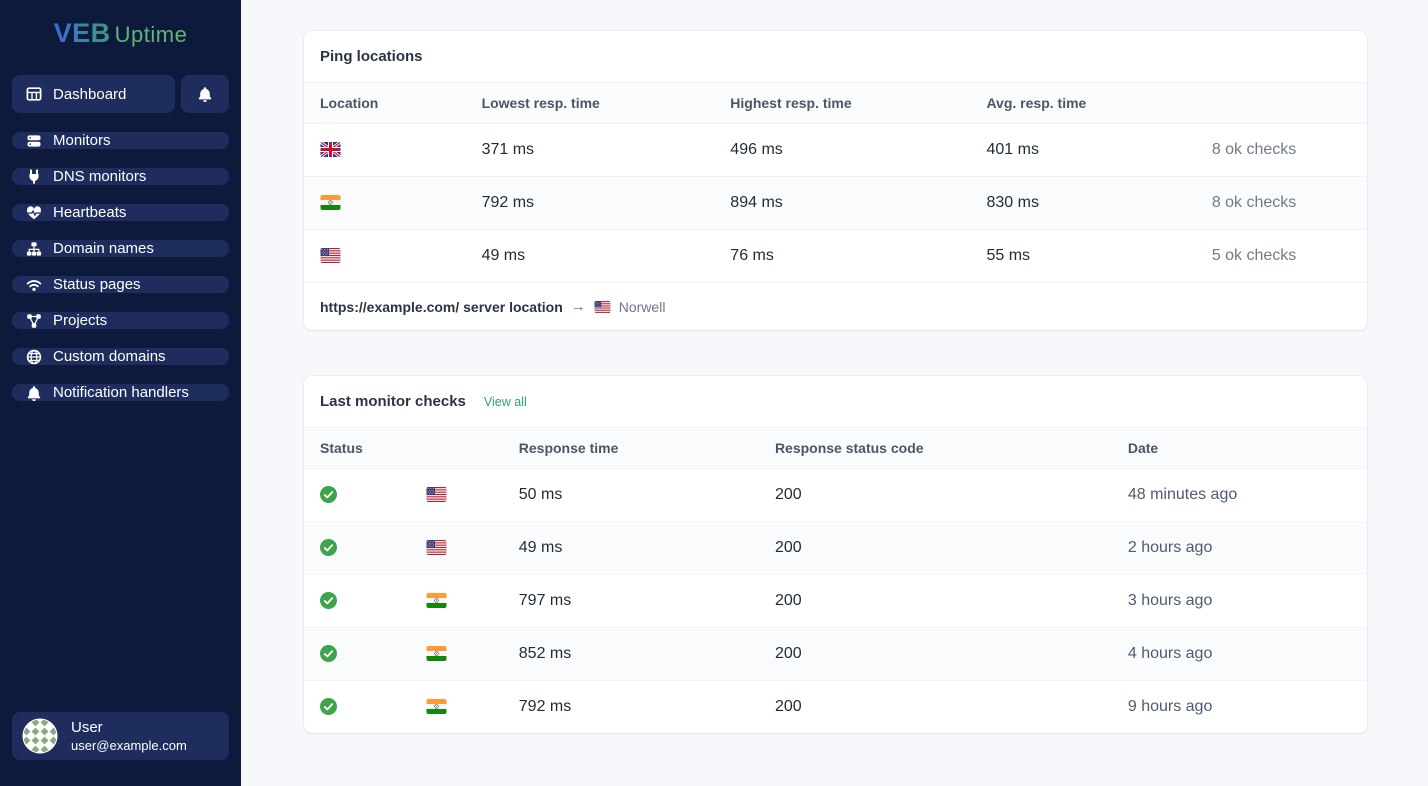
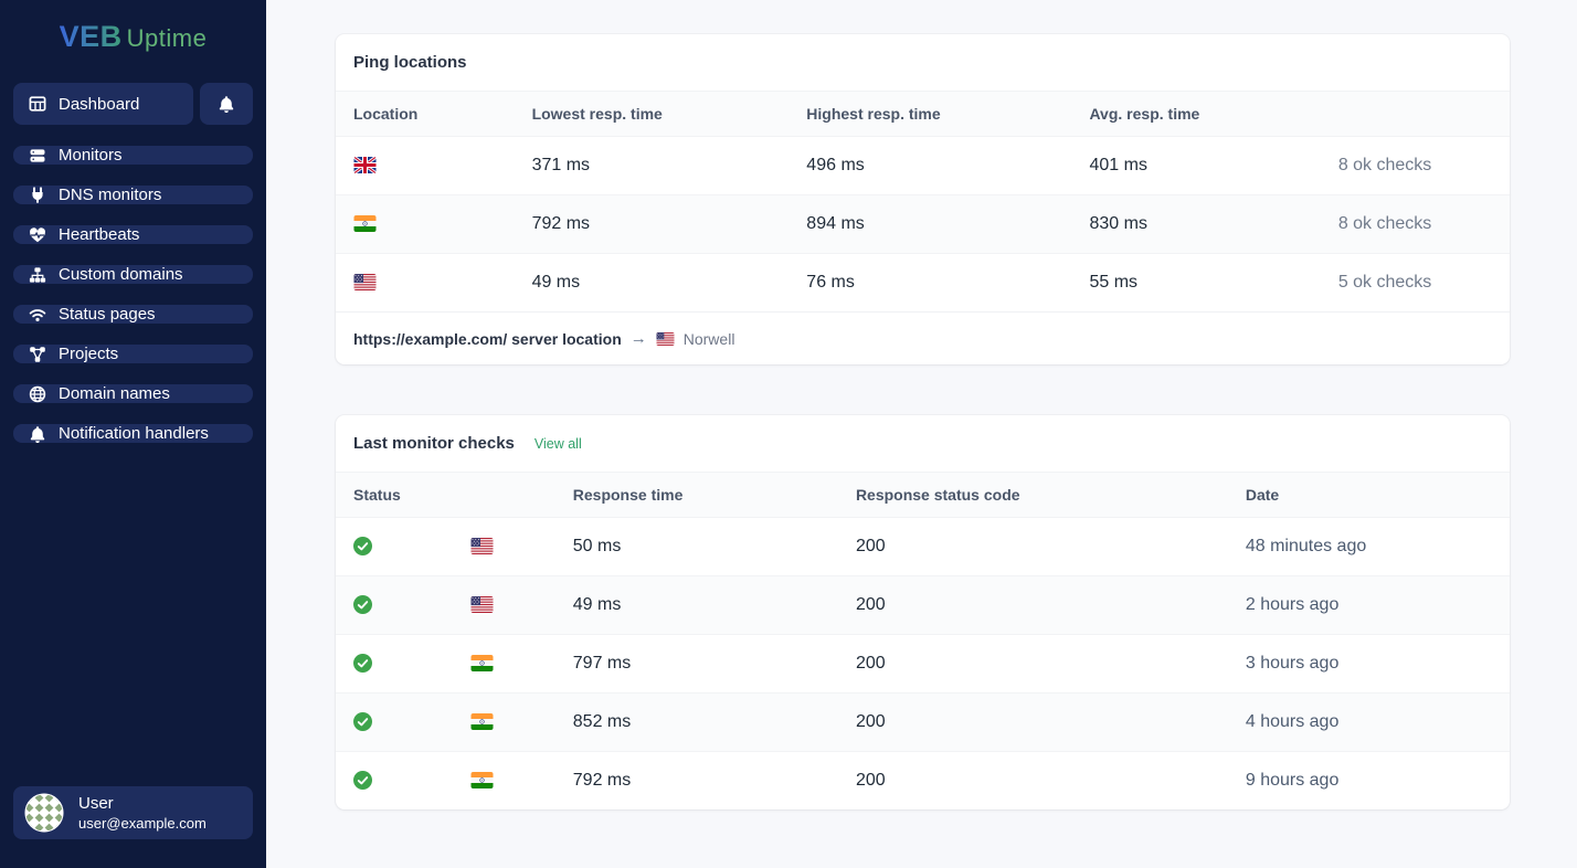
  VEB Uptime
  Dashboard
  Monitors
  DNS monitors
  Heartbeats
- Domain names
+ Custom domains
  Status pages
  Projects
- Custom domains
+ Domain names
  Notification handlers
  User
  user@example.com
  Ping locations
  Location	Lowest resp. time	Highest resp. time	Avg. resp. time
  	371 ms	496 ms	401 ms	8 ok checks
  	792 ms	894 ms	830 ms	8 ok checks
  	49 ms	76 ms	55 ms	5 ok checks
  https://example.com/ server location
  →
  Norwell
  Last monitor checks
  View all
  Status		Response time	Response status code	Date
  		50 ms	200	48 minutes ago
  		49 ms	200	2 hours ago
  		797 ms	200	3 hours ago
  		852 ms	200	4 hours ago
  		792 ms	200	9 hours ago
